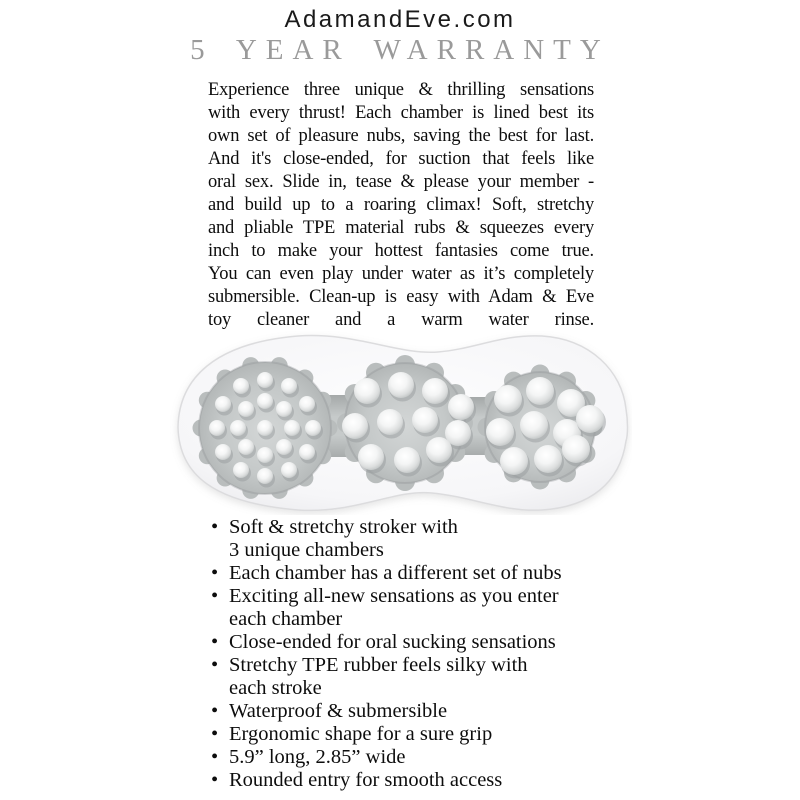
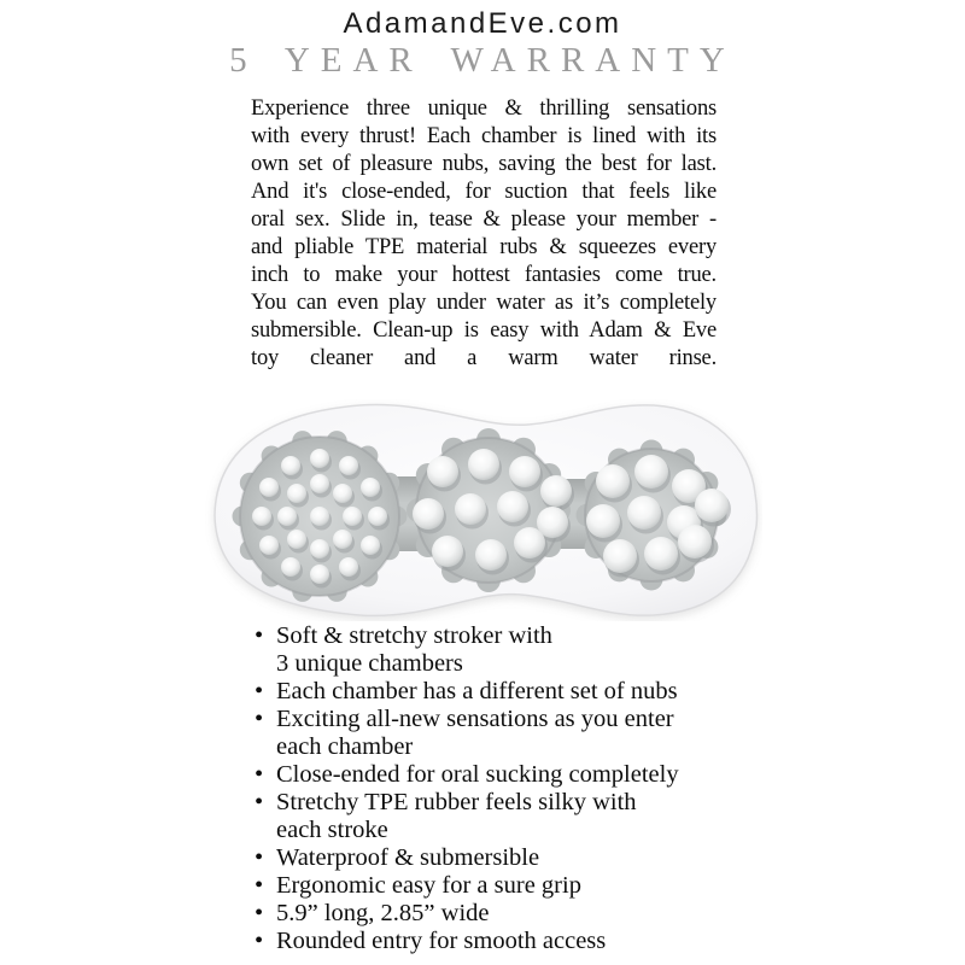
  AdamandEve.com
  5 YEAR WARRANTY
  Experience three unique & thrilling sensations
- with every thrust! Each chamber is lined best its
+ with every thrust! Each chamber is lined with its
  own set of pleasure nubs, saving the best for last.
  And it's close-ended, for suction that feels like
  oral sex. Slide in, tease & please your member -
- and build up to a roaring climax! Soft, stretchy
  and pliable TPE material rubs & squeezes every
  inch to make your hottest fantasies come true.
  You can even play under water as it’s completely
  submersible. Clean-up is easy with Adam & Eve
  toy cleaner and a warm water rinse.
  •
  Soft & stretchy stroker with
  3 unique chambers
  •
  Each chamber has a different set of nubs
  •
  Exciting all-new sensations as you enter
  each chamber
  •
- Close-ended for oral sucking sensations
+ Close-ended for oral sucking completely
  •
  Stretchy TPE rubber feels silky with
  each stroke
  •
  Waterproof & submersible
  •
- Ergonomic shape for a sure grip
+ Ergonomic easy for a sure grip
  •
  5.9” long, 2.85” wide
  •
  Rounded entry for smooth access
